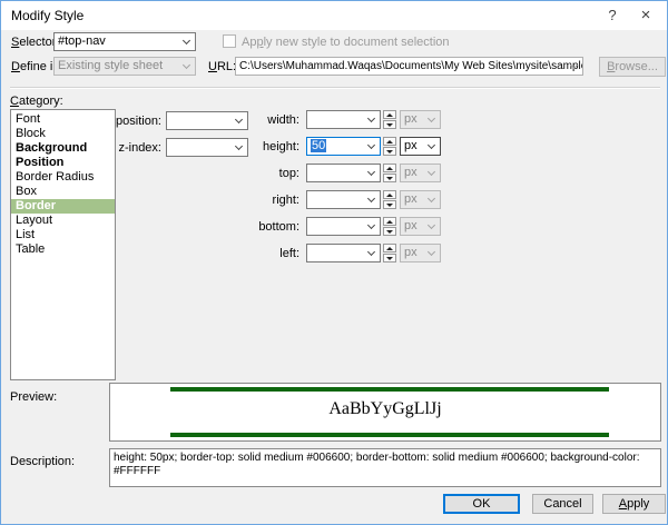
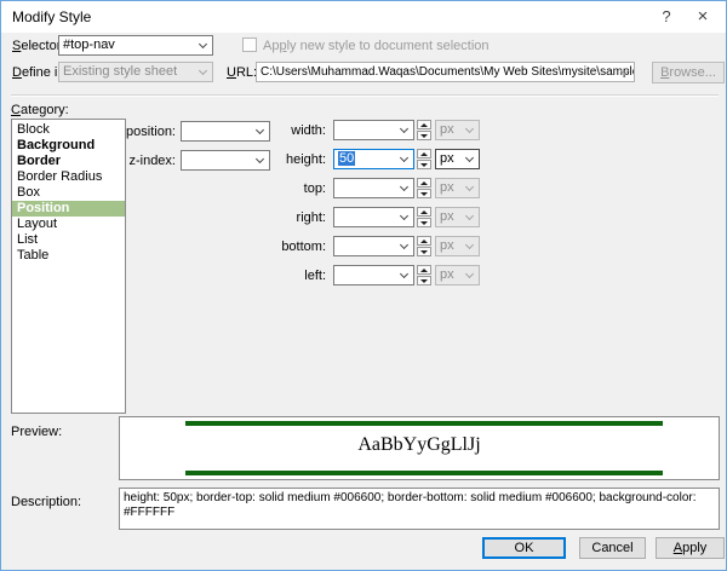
  Modify Style
  ?
  ×
  Selecto
  #top-nav
  Apply new style to document selection
  Define i
  Existing style sheet
  URL
  C:\Users\Muhammad.Waqas\Documents\My Web Sites\mysite\sampl
  Browse...
  Category:
- Font
  Block
  Background
- Position
+ Border
  Border Radius
  Box
- Border
+ Position
  Layout
  List
  Table
  position:
  z-index:
  width:
  px
  height:
  50
  px
  top:
  px
  right:
  px
  bottom:
  px
  left:
  px
  Preview:
  AaBbYyGgLlJj
  Description:
  height: 50px; border-top: solid medium #006600; border-bottom: solid medium #006600; background-color: #FFFFFF
  OK
  Cancel
  Apply
